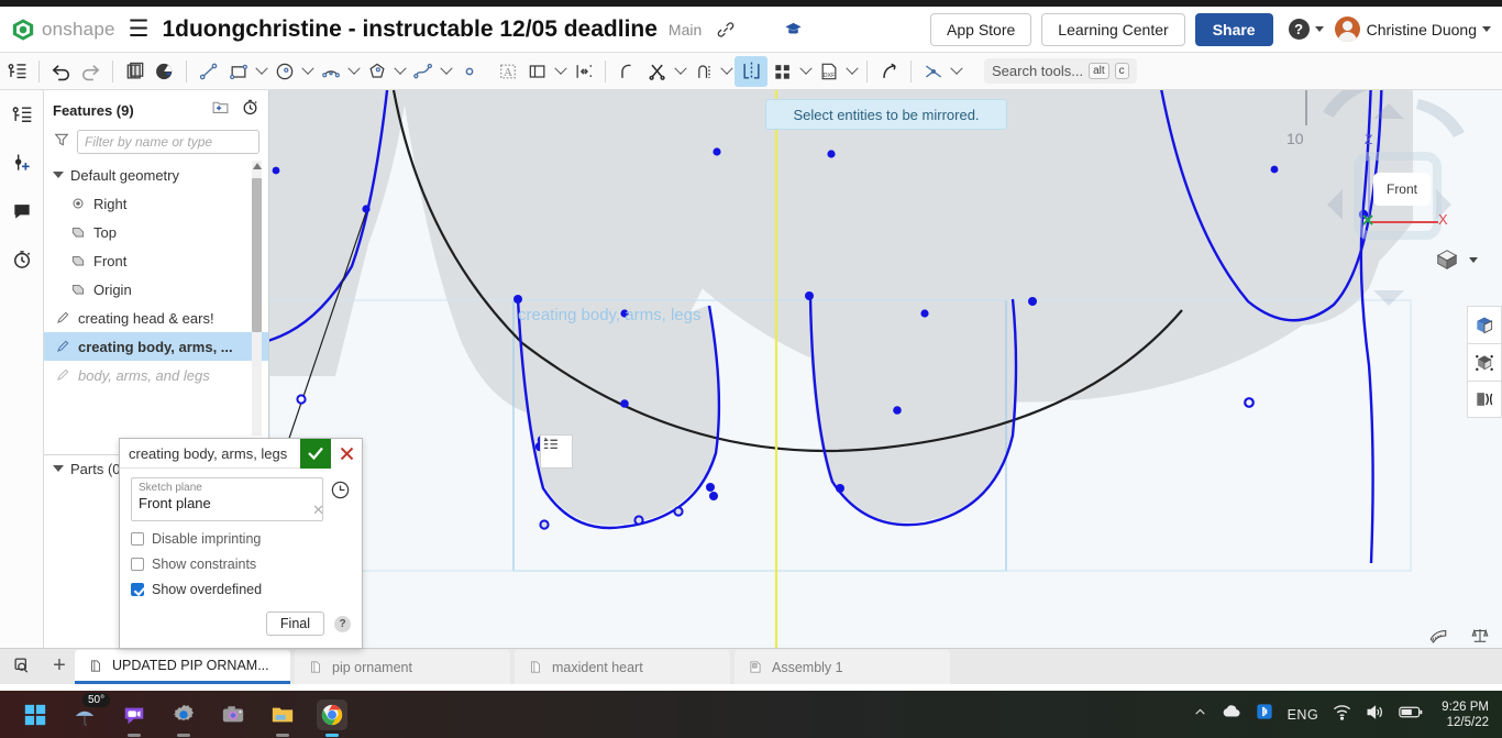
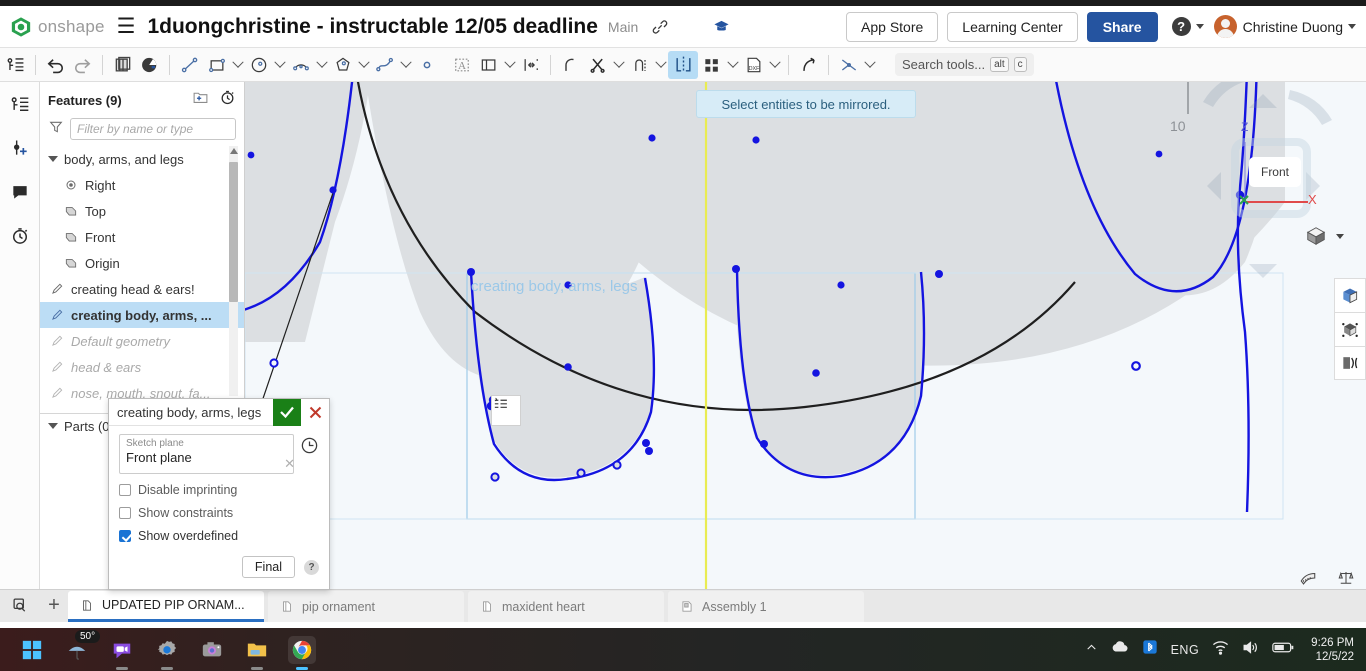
  onshape
  ☰
  1duongchristine - instructable 12/05 deadline
  Main
  App Store
  Learning Center
  Share
  ?
  Christine Duong
  A
  Search tools...
  alt
  c
  Features (9)
  Filter by name or type
- Default geometry
+ body, arms, and legs
  Right
  Top
  Front
  Origin
  creating head & ears!
  creating body, arms, ...
- body, arms, and legs
+ Default geometry
+ head & ears
+ nose, mouth, snout, fa...
  Parts (0
  creating body, arms, legs
  10
  X
  Z
  Select entities to be mirrored.
  Front
  creating body, arms, legs
  Sketch plane
  Front plane
  ✕
  Disable imprinting
  Show constraints
  Show overdefined
  Final
  ?
  +
  UPDATED PIP ORNAM...
  pip ornament
  maxident heart
  Assembly 1
  50°
  ENG
  9:26 PM
  12/5/22
